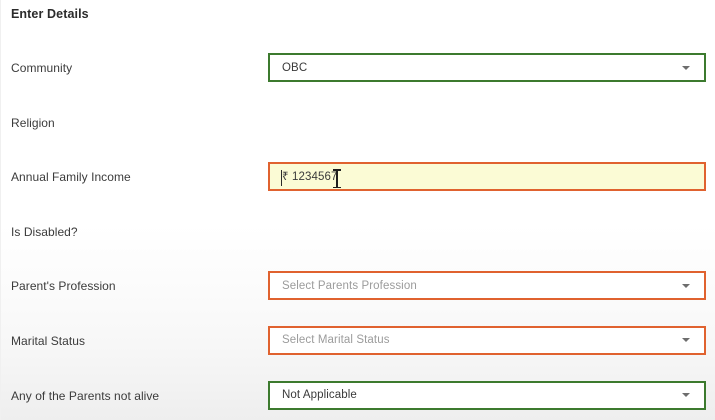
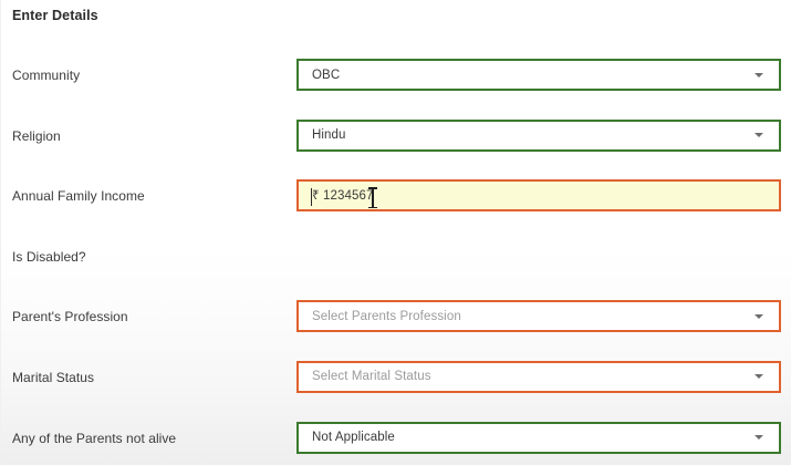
  Enter Details
  Community
  OBC
  Religion
+ Hindu
  Annual Family Income
  ₹ 1234567
  Is Disabled?
  Parent's Profession
  Select Parents Profession
  Marital Status
  Select Marital Status
  Any of the Parents not alive
  Not Applicable
